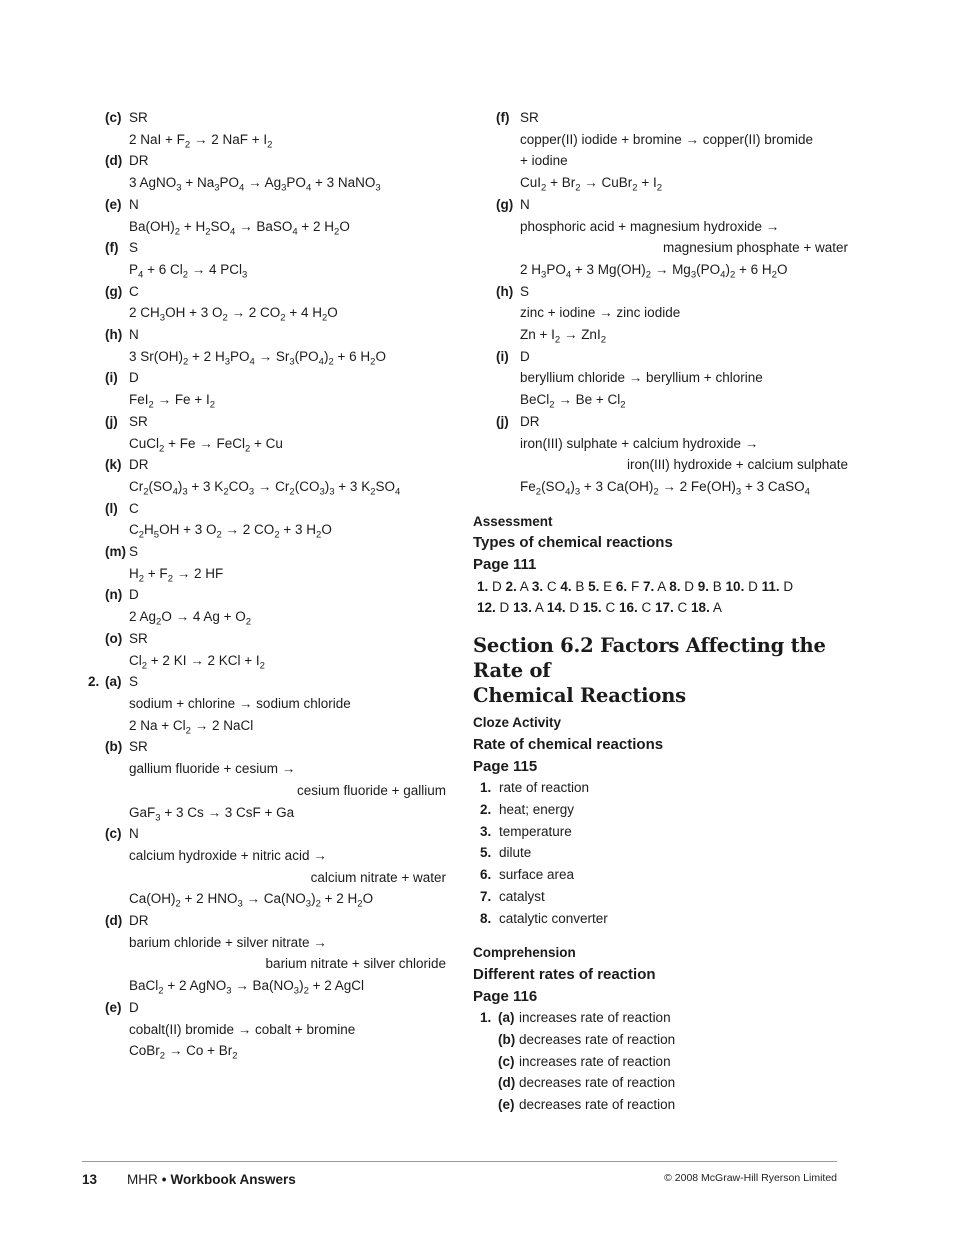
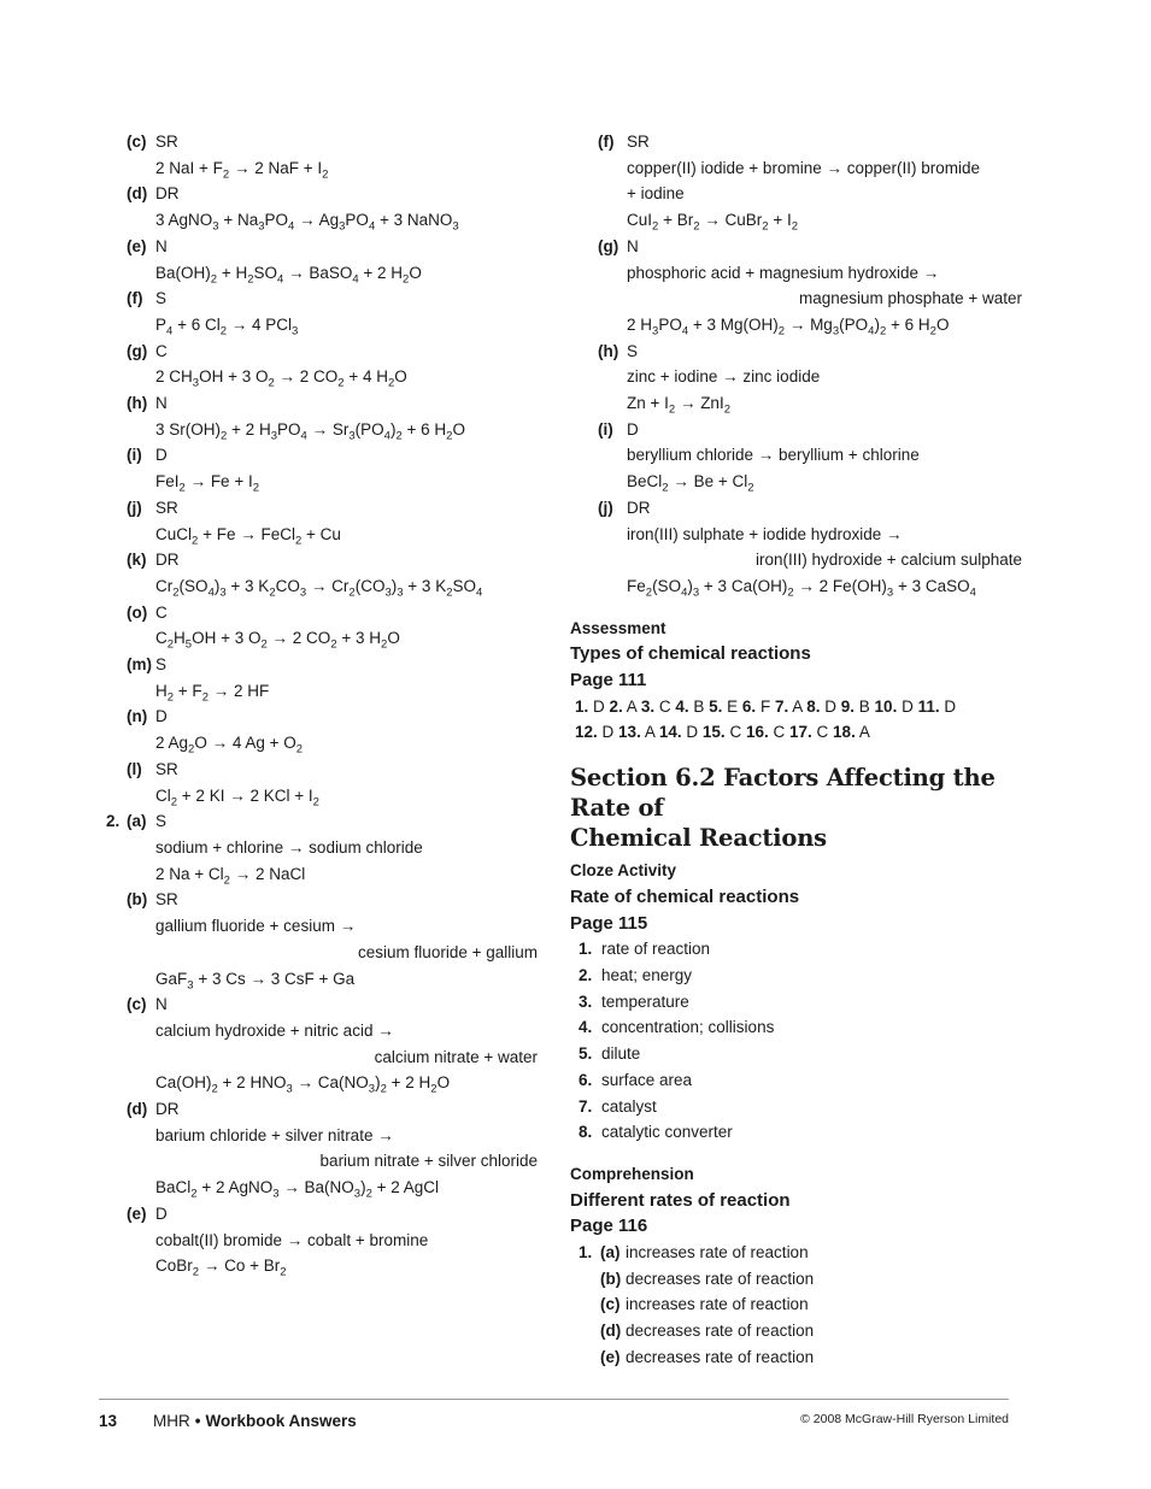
  (c)
  SR
  2 NaI + F2 → 2 NaF + I2
  (d)
  DR
  3 AgNO3 + Na3PO4 → Ag3PO4 + 3 NaNO3
  (e)
  N
  Ba(OH)2 + H2SO4 → BaSO4 + 2 H2O
  (f)
  S
  P4 + 6 Cl2 → 4 PCl3
  (g)
  C
  2 CH3OH + 3 O2 → 2 CO2 + 4 H2O
  (h)
  N
  3 Sr(OH)2 + 2 H3PO4 → Sr3(PO4)2 + 6 H2O
  (i)
  D
  FeI2 → Fe + I2
  (j)
  SR
  CuCl2 + Fe → FeCl2 + Cu
  (k)
  DR
  Cr2(SO4)3 + 3 K2CO3 → Cr2(CO3)3 + 3 K2SO4
- (l)
+ (o)
  C
  C2H5OH + 3 O2 → 2 CO2 + 3 H2O
  (m)
  S
  H2 + F2 → 2 HF
  (n)
  D
  2 Ag2O → 4 Ag + O2
- (o)
+ (l)
  SR
  Cl2 + 2 KI → 2 KCl + I2
  2.
  (a)
  S
  sodium + chlorine → sodium chloride
  2 Na + Cl2 → 2 NaCl
  (b)
  SR
  gallium fluoride + cesium →
  cesium fluoride + gallium
  GaF3 + 3 Cs → 3 CsF + Ga
  (c)
  N
  calcium hydroxide + nitric acid →
  calcium nitrate + water
  Ca(OH)2 + 2 HNO3 → Ca(NO3)2 + 2 H2O
  (d)
  DR
  barium chloride + silver nitrate →
  barium nitrate + silver chloride
  BaCl2 + 2 AgNO3 → Ba(NO3)2 + 2 AgCl
  (e)
  D
  cobalt(II) bromide → cobalt + bromine
  CoBr2 → Co + Br2
  (f)
  SR
  copper(II) iodide + bromine → copper(II) bromide
  + iodine
  CuI2 + Br2 → CuBr2 + I2
  (g)
  N
  phosphoric acid + magnesium hydroxide →
  magnesium phosphate + water
  2 H3PO4 + 3 Mg(OH)2 → Mg3(PO4)2 + 6 H2O
  (h)
  S
  zinc + iodine → zinc iodide
  Zn + I2 → ZnI2
  (i)
  D
  beryllium chloride → beryllium + chlorine
  BeCl2 → Be + Cl2
  (j)
  DR
- iron(III) sulphate + calcium hydroxide →
+ iron(III) sulphate + iodide hydroxide →
  iron(III) hydroxide + calcium sulphate
  Fe2(SO4)3 + 3 Ca(OH)2 → 2 Fe(OH)3 + 3 CaSO4
  Assessment
  Types of chemical reactions
  Page 111
  1. D 2. A 3. C 4. B 5. E 6. F 7. A 8. D 9. B 10. D 11. D
  12. D 13. A 14. D 15. C 16. C 17. C 18. A
  Section 6.2 Factors Affecting the Rate of
  Chemical Reactions
  Cloze Activity
  Rate of chemical reactions
  Page 115
  1.
  rate of reaction
  2.
  heat; energy
  3.
  temperature
+ 4.
+ concentration; collisions
  5.
  dilute
  6.
  surface area
  7.
  catalyst
  8.
  catalytic converter
  Comprehension
  Different rates of reaction
  Page 116
  1.
  (a)
  increases rate of reaction
  (b)
  decreases rate of reaction
  (c)
  increases rate of reaction
  (d)
  decreases rate of reaction
  (e)
  decreases rate of reaction
  13 MHR • Workbook Answers
  © 2008 McGraw-Hill Ryerson Limited
